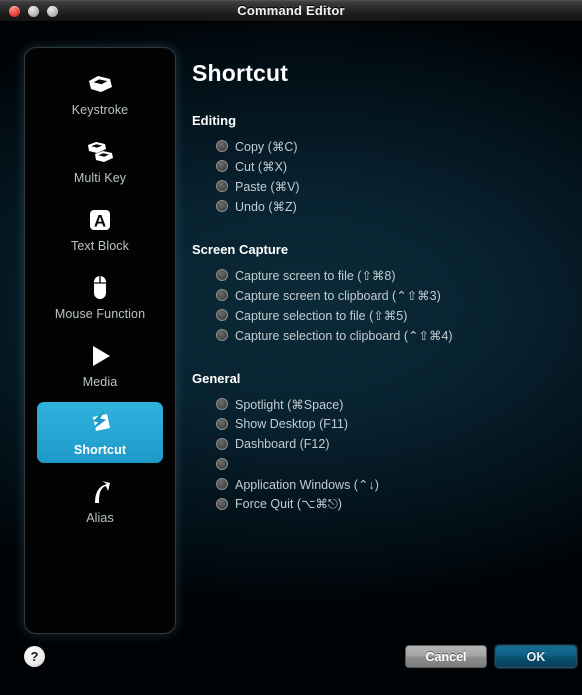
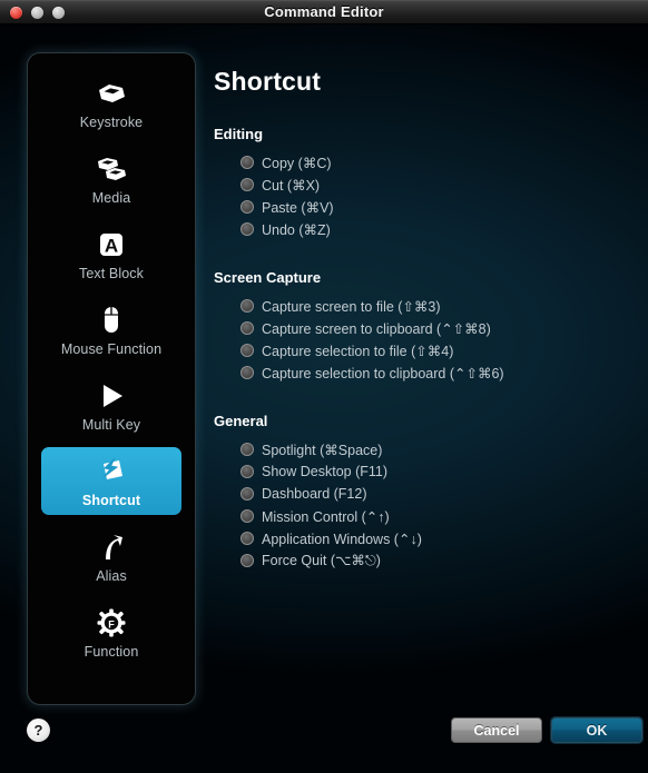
  Command Editor
  Keystroke
- Multi Key
+ Media
  A
  Text Block
  Mouse Function
- Media
+ Multi Key
  Shortcut
  Alias
+ F
+ Function
  Shortcut
  Editing
  Copy (⌘C)
  Cut (⌘X)
  Paste (⌘V)
  Undo (⌘Z)
  Screen Capture
- Capture screen to file (⇧⌘8)
+ Capture screen to file (⇧⌘3)
- Capture screen to clipboard (⌃⇧⌘3)
+ Capture screen to clipboard (⌃⇧⌘8)
- Capture selection to file (⇧⌘5)
+ Capture selection to file (⇧⌘4)
- Capture selection to clipboard (⌃⇧⌘4)
+ Capture selection to clipboard (⌃⇧⌘6)
  General
  Spotlight (⌘Space)
  Show Desktop (F11)
  Dashboard (F12)
+ Mission Control (⌃↑)
  Application Windows (⌃↓)
  Force Quit (⌥⌘⎋)
  ?
  Cancel
  OK
